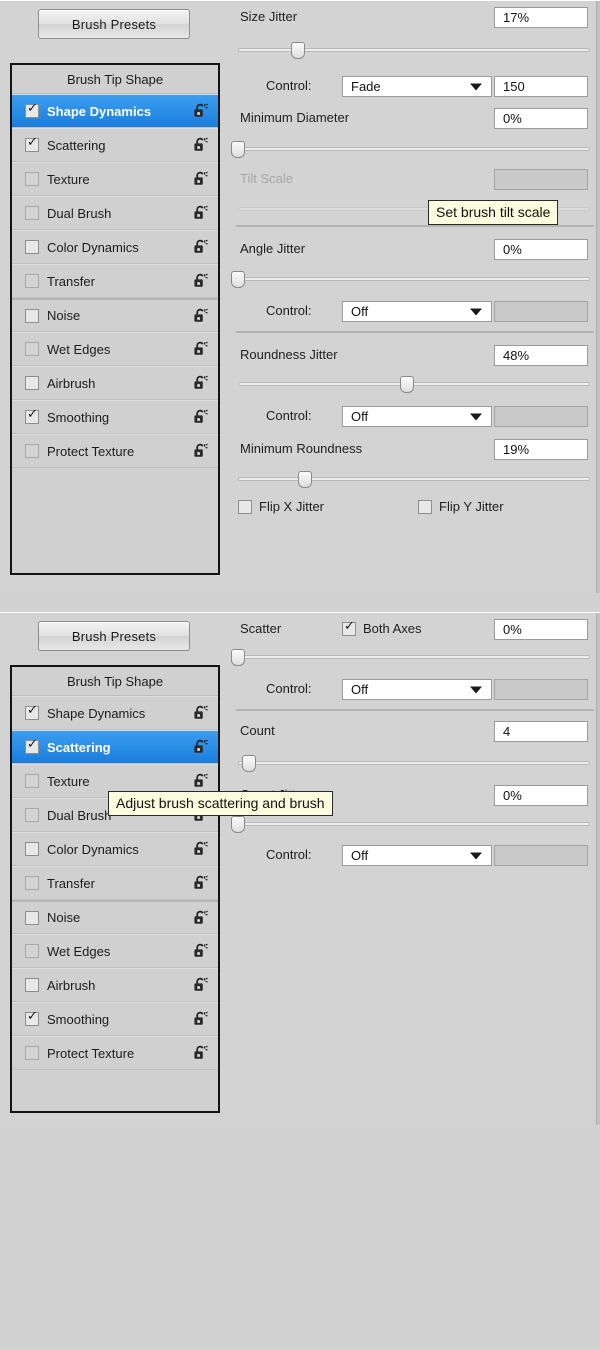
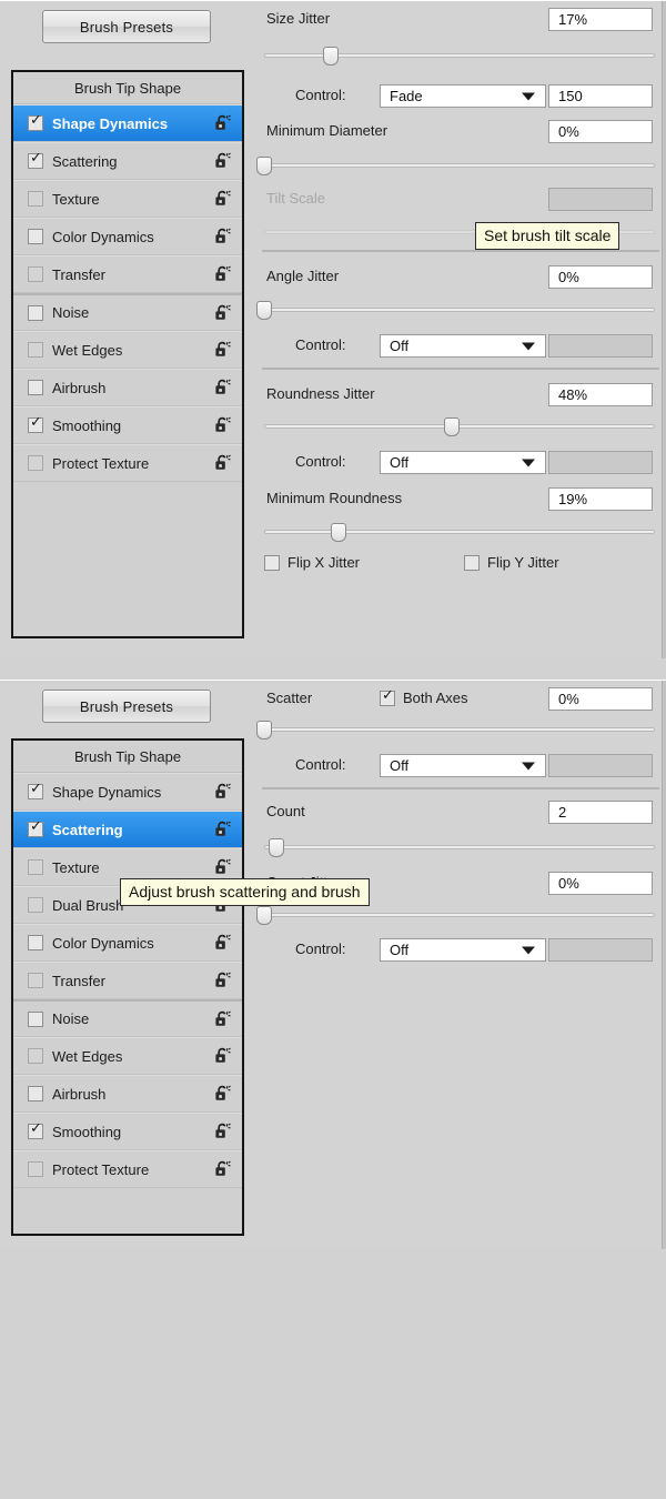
  Brush Presets
  Brush Tip Shape
  Shape Dynamics
  Scattering
  Texture
- Dual Brush
  Color Dynamics
  Transfer
  Noise
  Wet Edges
  Airbrush
  Smoothing
  Protect Texture
  Size Jitter
  17%
  Control:
  Fade
  150
  Minimum Diameter
  0%
  Tilt Scale
  Angle Jitter
  0%
  Control:
  Off
  Roundness Jitter
  48%
  Control:
  Off
  Minimum Roundness
  19%
  Flip X Jitter
  Flip Y Jitter
  Set brush tilt scale
  Brush Presets
  Brush Tip Shape
  Shape Dynamics
  Scattering
  Texture
  Dual Brus
  Color Dynamics
  Transfer
  Noise
  Wet Edges
  Airbrush
  Smoothing
  Protect Texture
  Scatter
  Both Axes
  0%
  Control:
  Off
  Count
- 4
+ 2
  0%
  Control:
  Off
  Adjust brush scattering and brush
